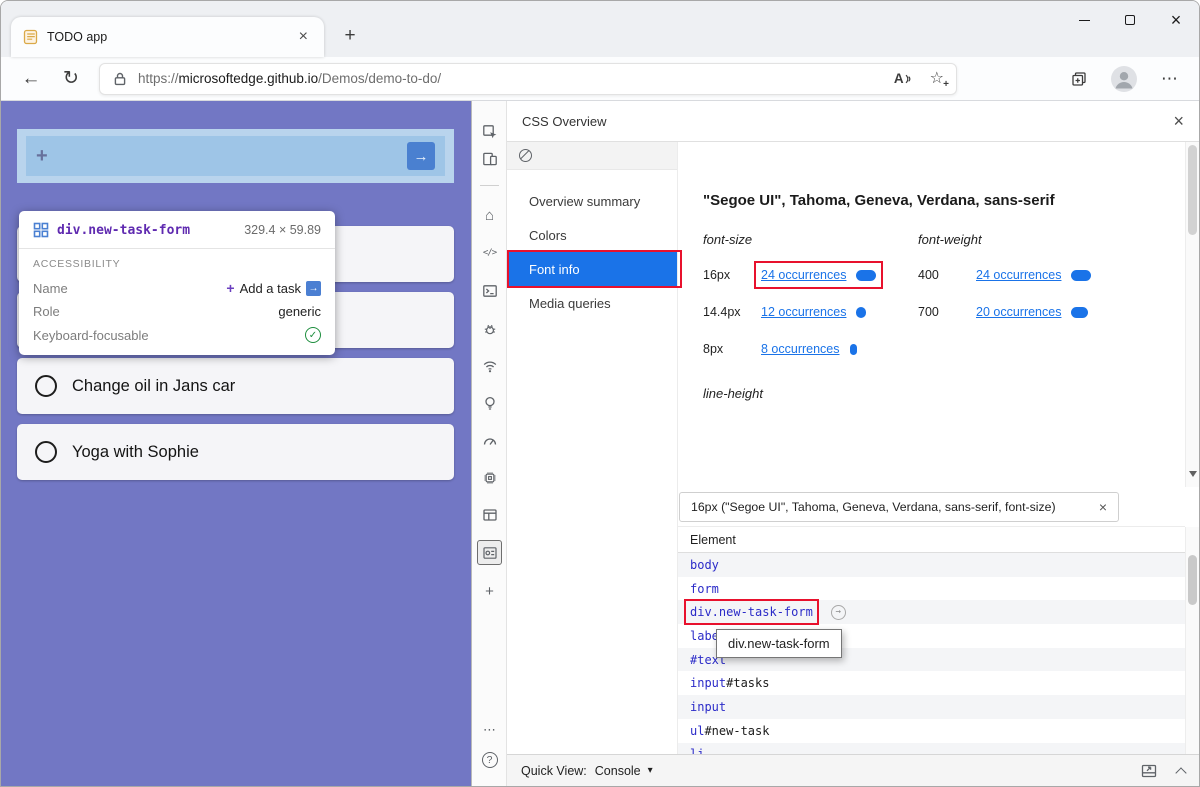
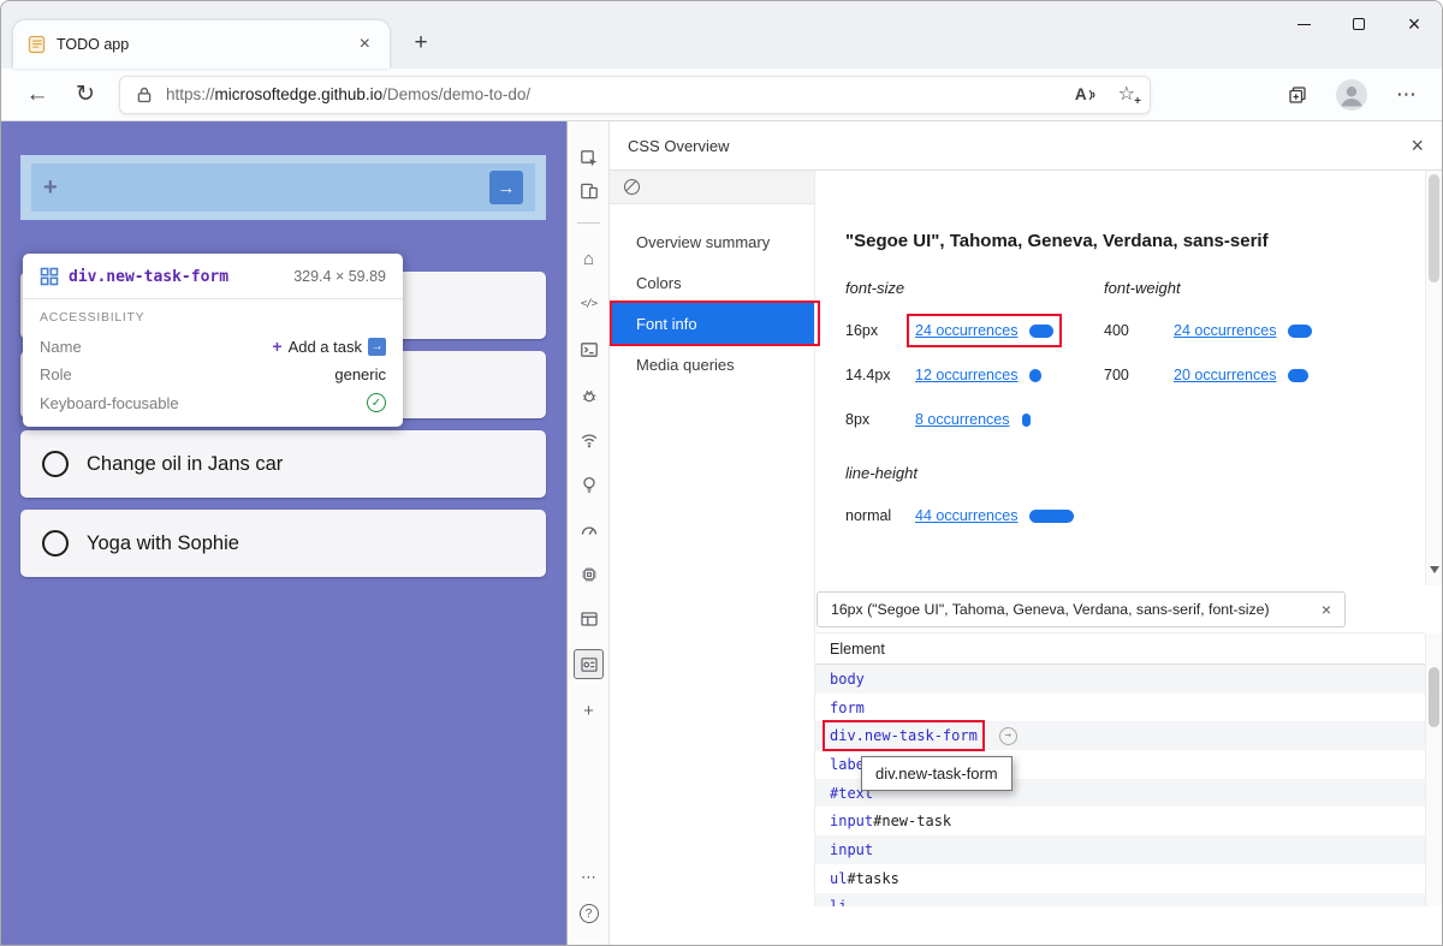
  TODO app
  ×
  +
  ×
  ←
  ↻
  https://microsoftedge.github.io/Demos/demo-to-do/
  A
  ☆
  +
  ⋯
  +
  →
  Change oil in Jans car
  Yoga with Sophie
  div.new-task-form
  329.4 × 59.89
  ACCESSIBILITY
  Name
  +
  Add a task
  →
  Role
  generic
  Keyboard-focusable
  ✓
  ⌂
  </>
  +
  ⋯
  ?
  CSS Overview
  ×
  Overview summary
  Colors
  Font info
  Media queries
  "Segoe UI", Tahoma, Geneva, Verdana, sans-serif
  font-size
  16px
  24 occurrences
  14.4px
  12 occurrences
  8px
  8 occurrences
  font-weight
  400
  24 occurrences
  700
  20 occurrences
  line-height
+ normal
+ 44 occurrences
  16px ("Segoe UI", Tahoma, Geneva, Verdana, sans-serif, font-size)
  ×
  Element
  body
  form
  div.new-task-form
  →
  #text
  input
- #tasks
+ #new-task
  input
  ul
- #new-task
+ #tasks
  div.new-task-form
- Quick View:
- Console
- ▾
